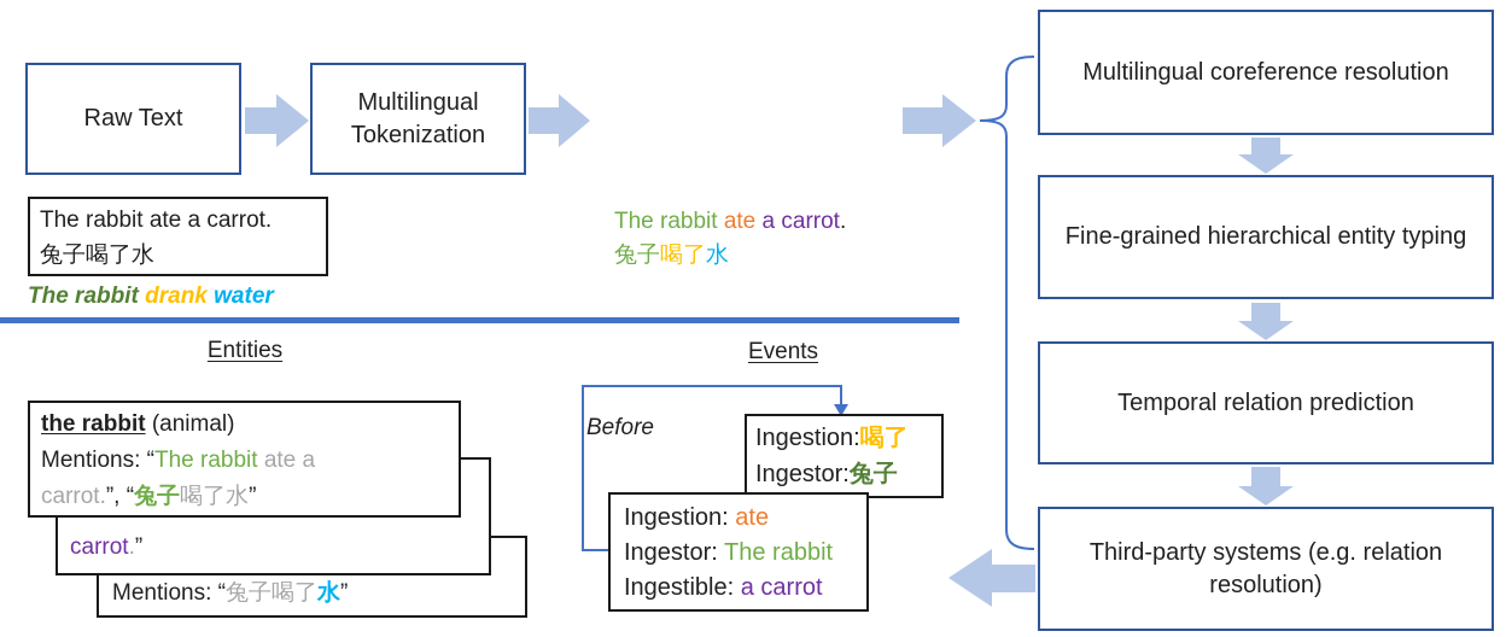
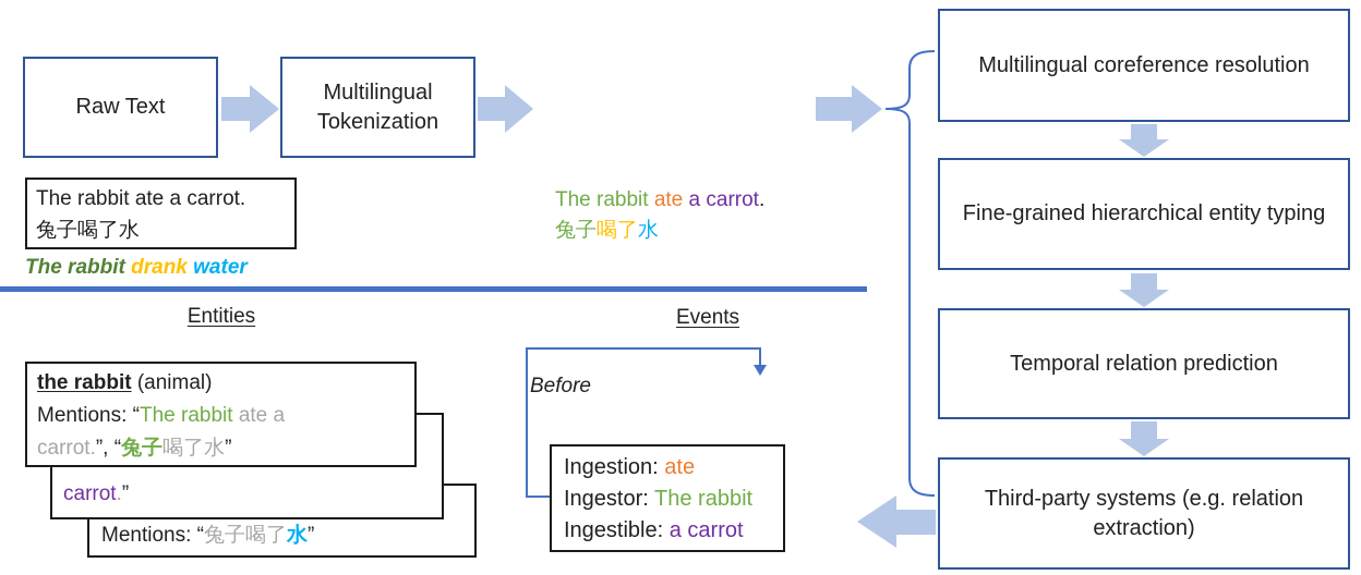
  Raw Text
  Multilingual Tokenization
  The rabbit ate a carrot.
  兔子喝了水
  The rabbit drank water
  The rabbit ate a carrot.
  兔子喝了水
  Multilingual coreference resolution
  Fine-grained hierarchical entity typing
  Temporal relation prediction
- Third-party systems (e.g. relation resolution)
+ Third-party systems (e.g. relation extraction)
  Entities
  the rabbit (animal)
  Mentions: “The rabbit ate a
  carrot.”, “兔子喝了水”
  carrot.”
  Mentions: “兔子喝了水”
  Events
  Before
- Ingestion:喝了
- Ingestor:兔子
  Ingestion: ate
  Ingestor: The rabbit
  Ingestible: a carrot
